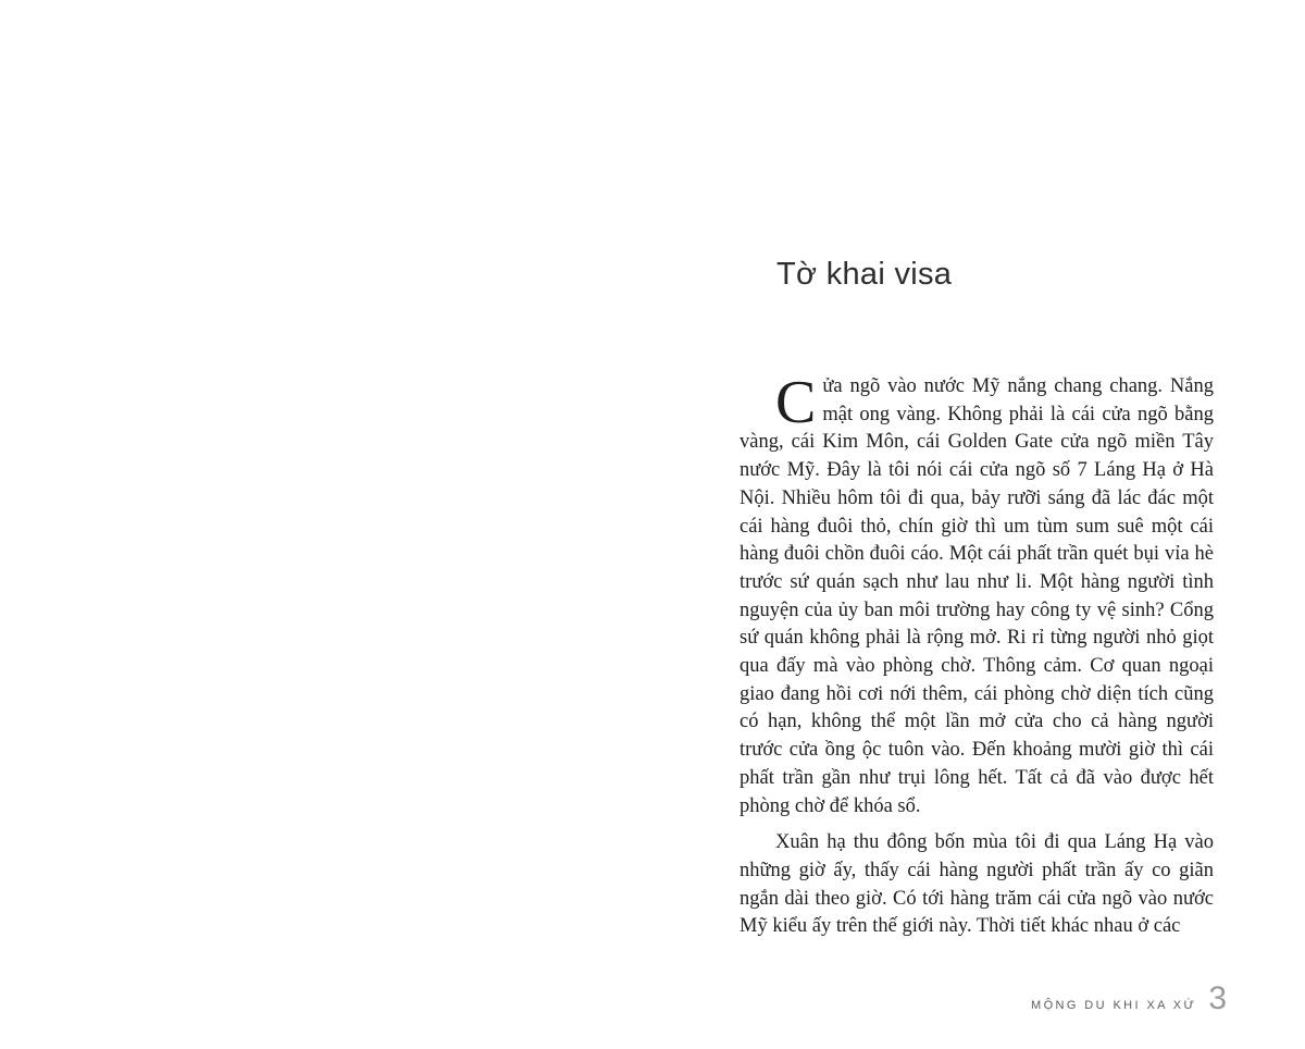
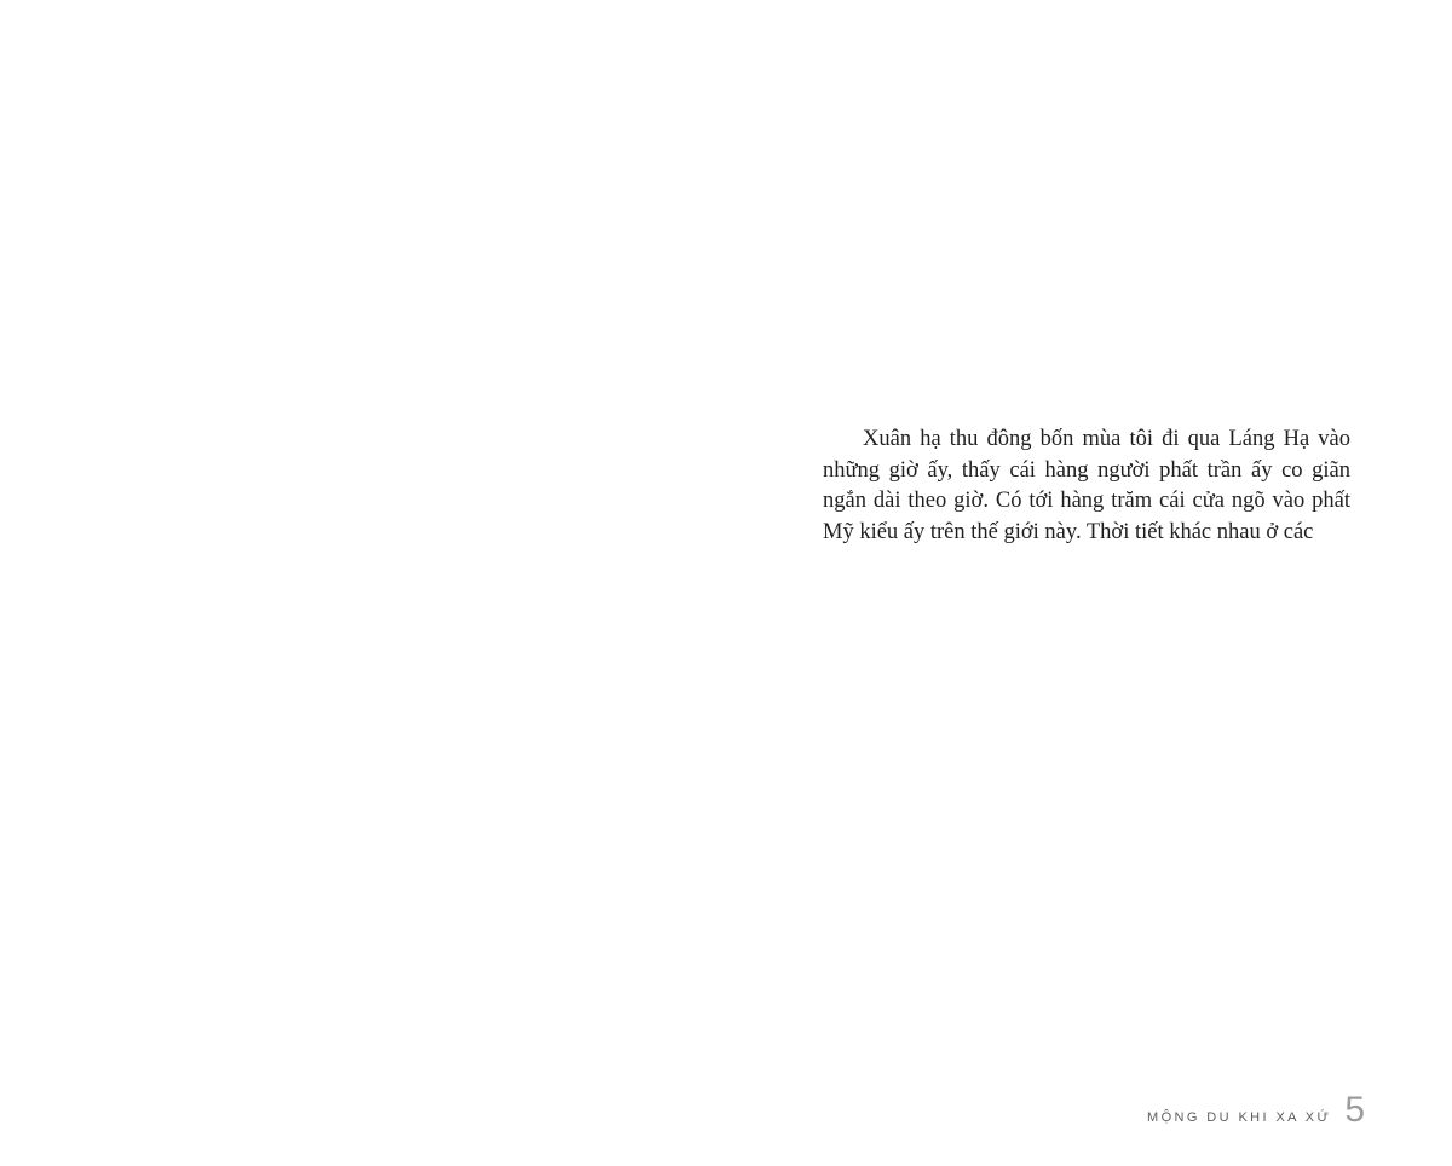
- Tờ khai visa
- C
- ửa ngõ vào nước Mỹ nắng chang chang. Nắng mật ong vàng. Không phải là cái cửa ngõ bằng vàng, cái Kim Môn, cái Golden Gate cửa ngõ miền Tây nước Mỹ. Đây là tôi nói cái cửa ngõ số 7 Láng Hạ ở Hà Nội. Nhiều hôm tôi đi qua, bảy rưỡi sáng đã lác đác một cái hàng đuôi thỏ, chín giờ thì um tùm sum suê một cái hàng đuôi chồn đuôi cáo. Một cái phất trần quét bụi vỉa hè trước sứ quán sạch như lau như li. Một hàng người tình nguyện của ủy ban môi trường hay công ty vệ sinh? Cổng sứ quán không phải là rộng mở. Ri rỉ từng người nhỏ giọt qua đấy mà vào phòng chờ. Thông cảm. Cơ quan ngoại giao đang hồi cơi nới thêm, cái phòng chờ diện tích cũng có hạn, không thể một lần mở cửa cho cả hàng người trước cửa ồng ộc tuôn vào. Đến khoảng mười giờ thì cái phất trần gần như trụi lông hết. Tất cả đã vào được hết phòng chờ để khóa sổ.
- Xuân hạ thu đông bốn mùa tôi đi qua Láng Hạ vào những giờ ấy, thấy cái hàng người phất trần ấy co giãn ngắn dài theo giờ. Có tới hàng trăm cái cửa ngõ vào nước Mỹ kiểu ấy trên thế giới này. Thời tiết khác nhau ở các
+ Xuân hạ thu đông bốn mùa tôi đi qua Láng Hạ vào những giờ ấy, thấy cái hàng người phất trần ấy co giãn ngắn dài theo giờ. Có tới hàng trăm cái cửa ngõ vào phất Mỹ kiểu ấy trên thế giới này. Thời tiết khác nhau ở các
  MỘNG DU KHI XA XỨ
- 3
+ 5
